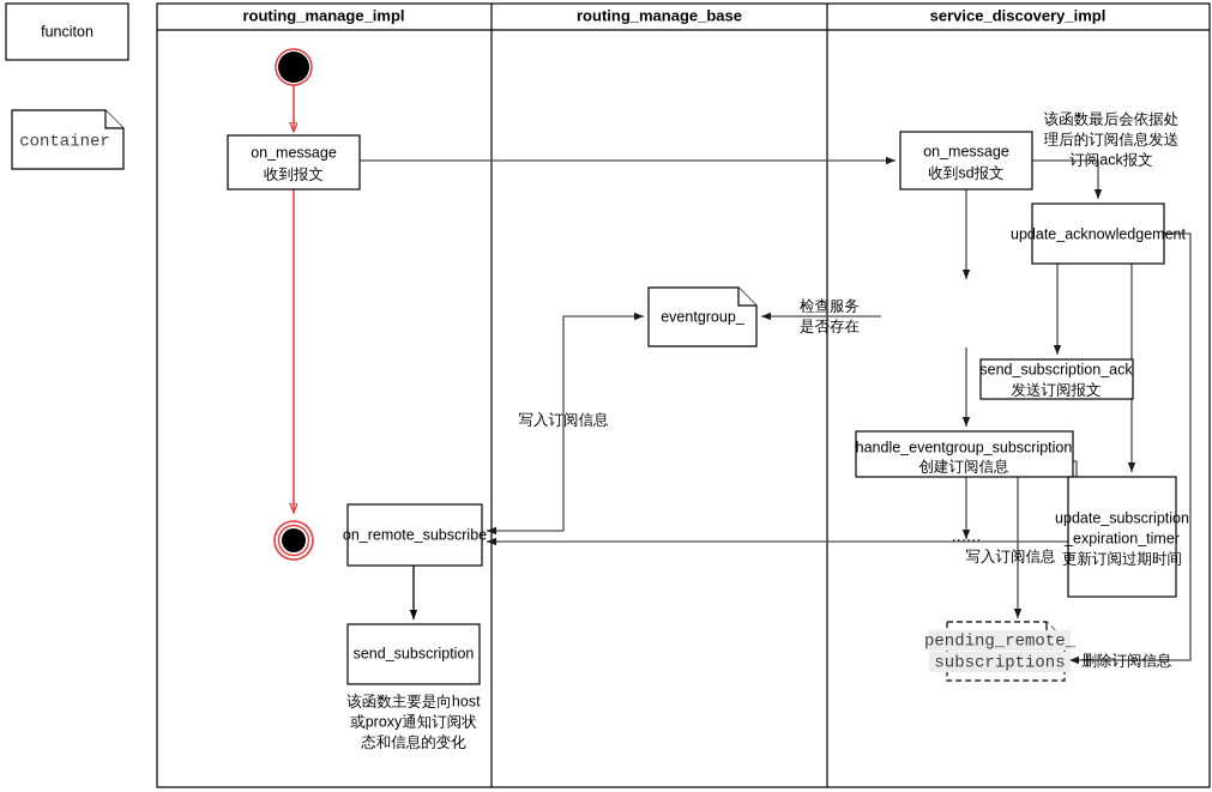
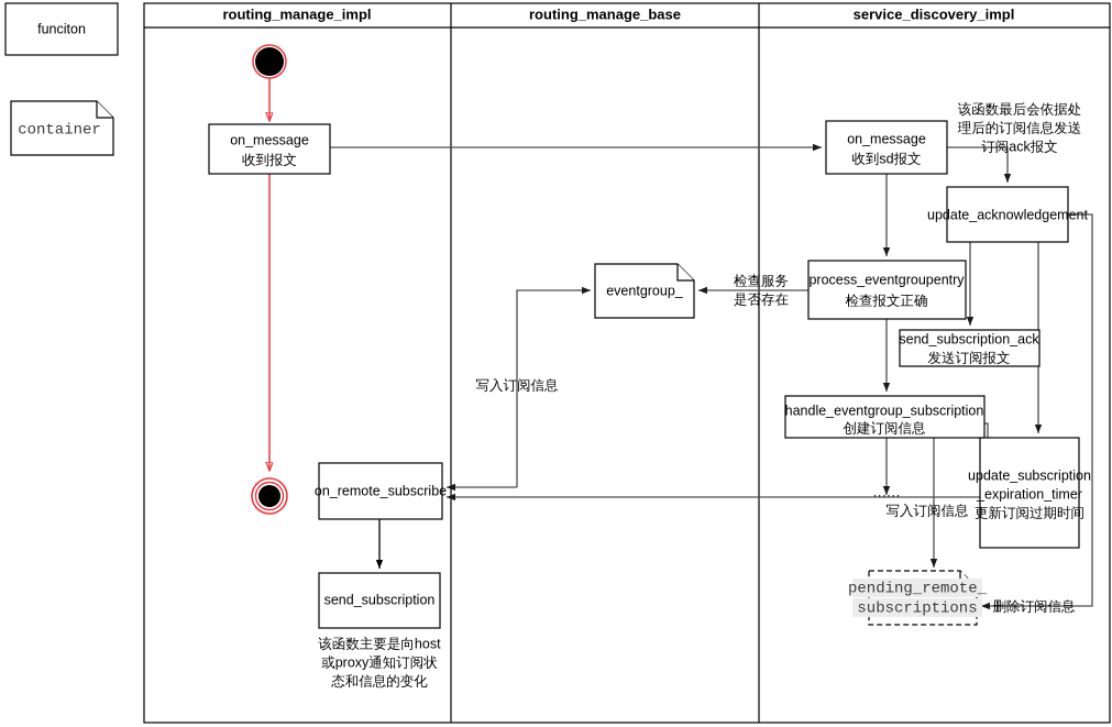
  funciton
  container
  routing_manage_impl
  routing_manage_base
  service_discovery_impl
  on_message
  收到报文
  on_remote_subscribe
  send_subscription
  该函数主要是向host
  或proxy通知订阅状
  态和信息的变化
  eventgroup_
  on_message
  收到sd报文
  该函数最后会依据处
  理后的订阅信息发送
  订阅ack报文
  update_acknowledgement
+ process_eventgroupentry
+ 检查报文正确
  检查服务
  是否存在
  send_subscription_ack
  发送订阅报文
  handle_eventgroup_subscription
  创建订阅信息
  update_subscription
  _expiration_timer
  更新订阅过期时间
  写入订阅信息
  ······
  写入订阅信息
  删除订阅信息
  pending_remote_
  subscriptions
